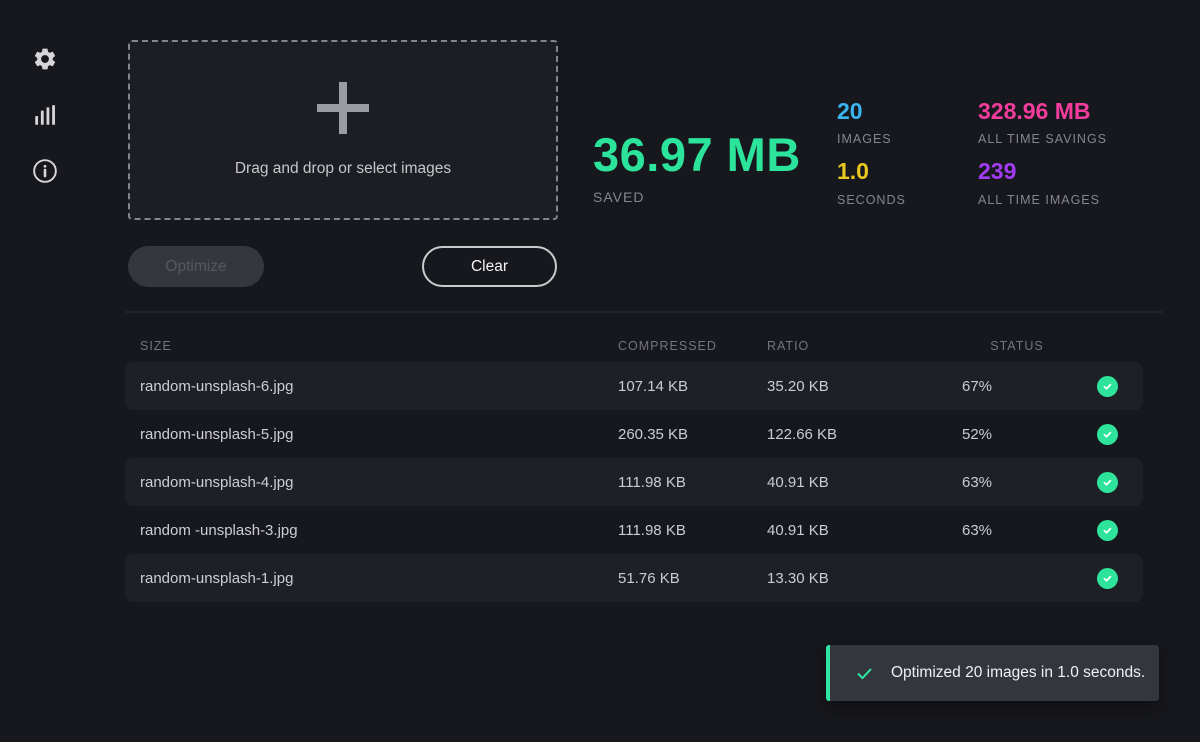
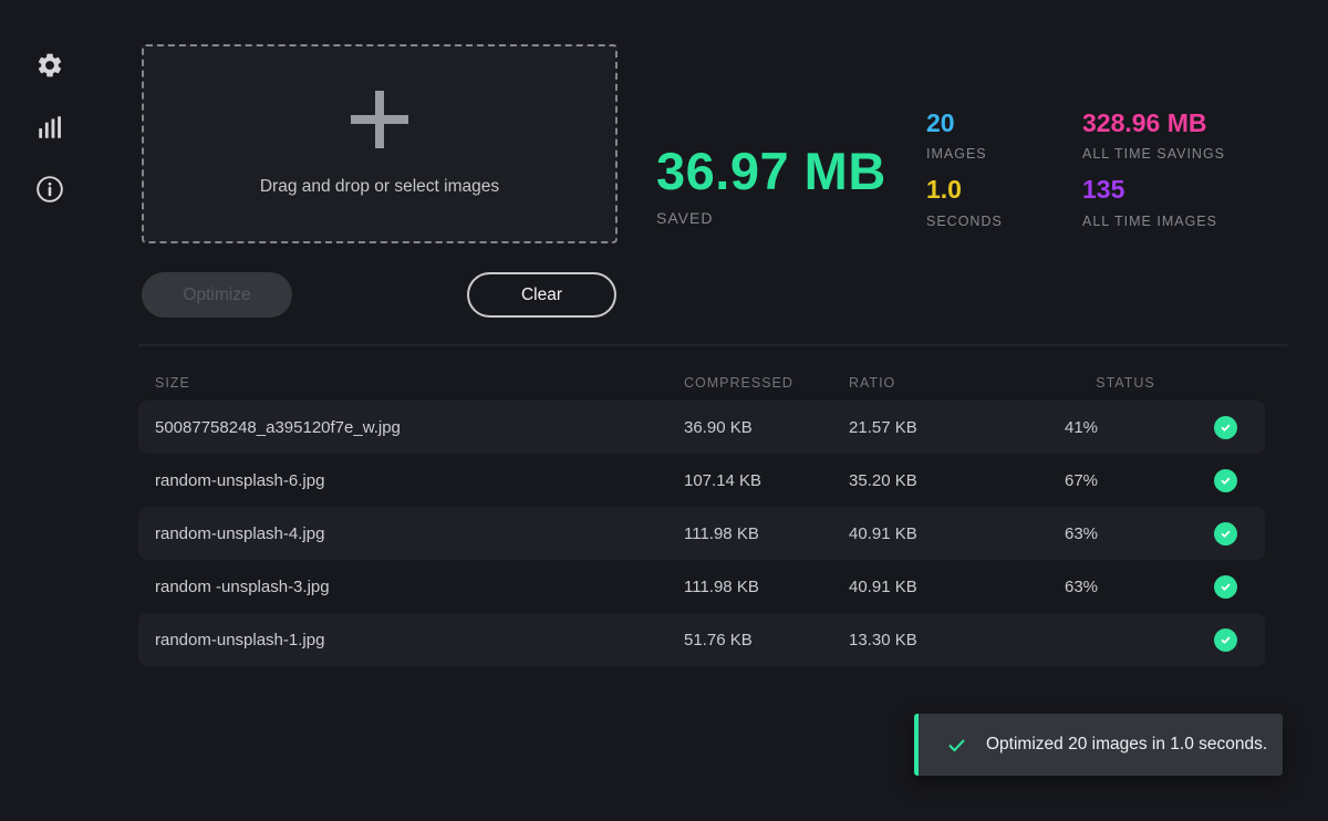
  Drag and drop or select images
  Optimize
  Clear
  36.97 MB
  SAVED
  20
  IMAGES
  1.0
  SECONDS
  328.96 MB
  ALL TIME SAVINGS
- 239
+ 135
  ALL TIME IMAGES
  SIZE
  COMPRESSED
  RATIO
  STATUS
+ 50087758248_a395120f7e_w.jpg
+ 36.90 KB
+ 21.57 KB
+ 41%
  random-unsplash-6.jpg
  107.14 KB
  35.20 KB
  67%
- random-unsplash-5.jpg
- 260.35 KB
- 122.66 KB
- 52%
  random-unsplash-4.jpg
  111.98 KB
  40.91 KB
  63%
  random -unsplash-3.jpg
  111.98 KB
  40.91 KB
  63%
  random-unsplash-1.jpg
  51.76 KB
  13.30 KB
  Optimized 20 images in 1.0 seconds.
